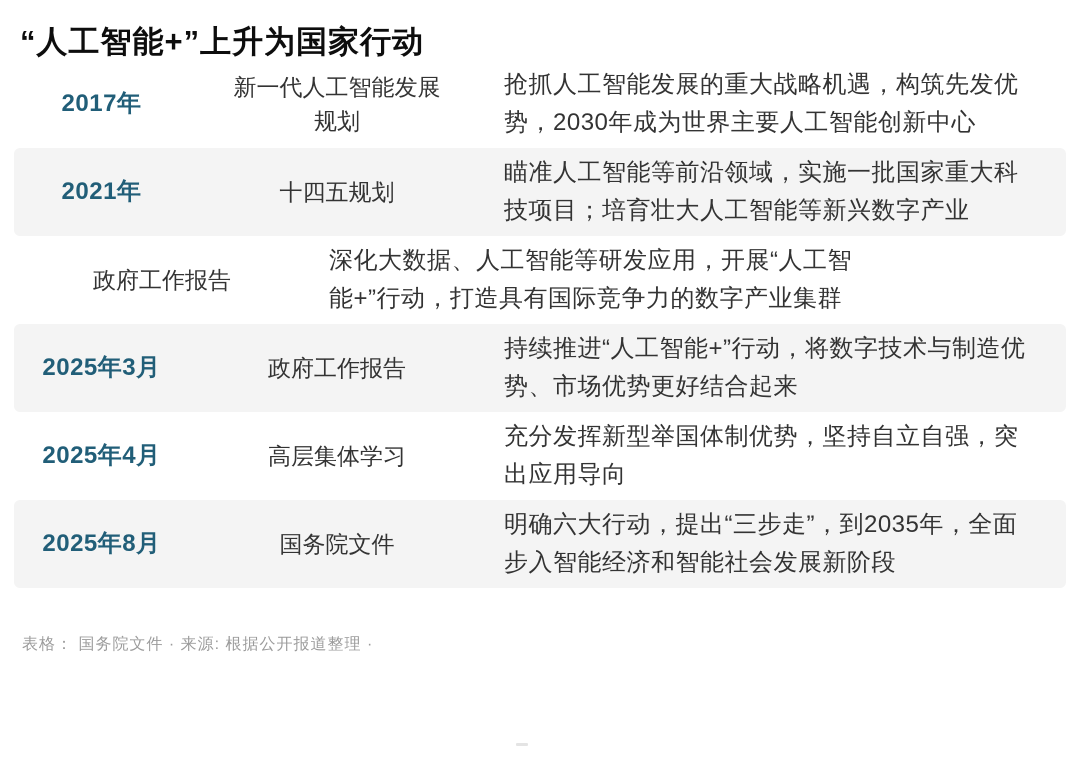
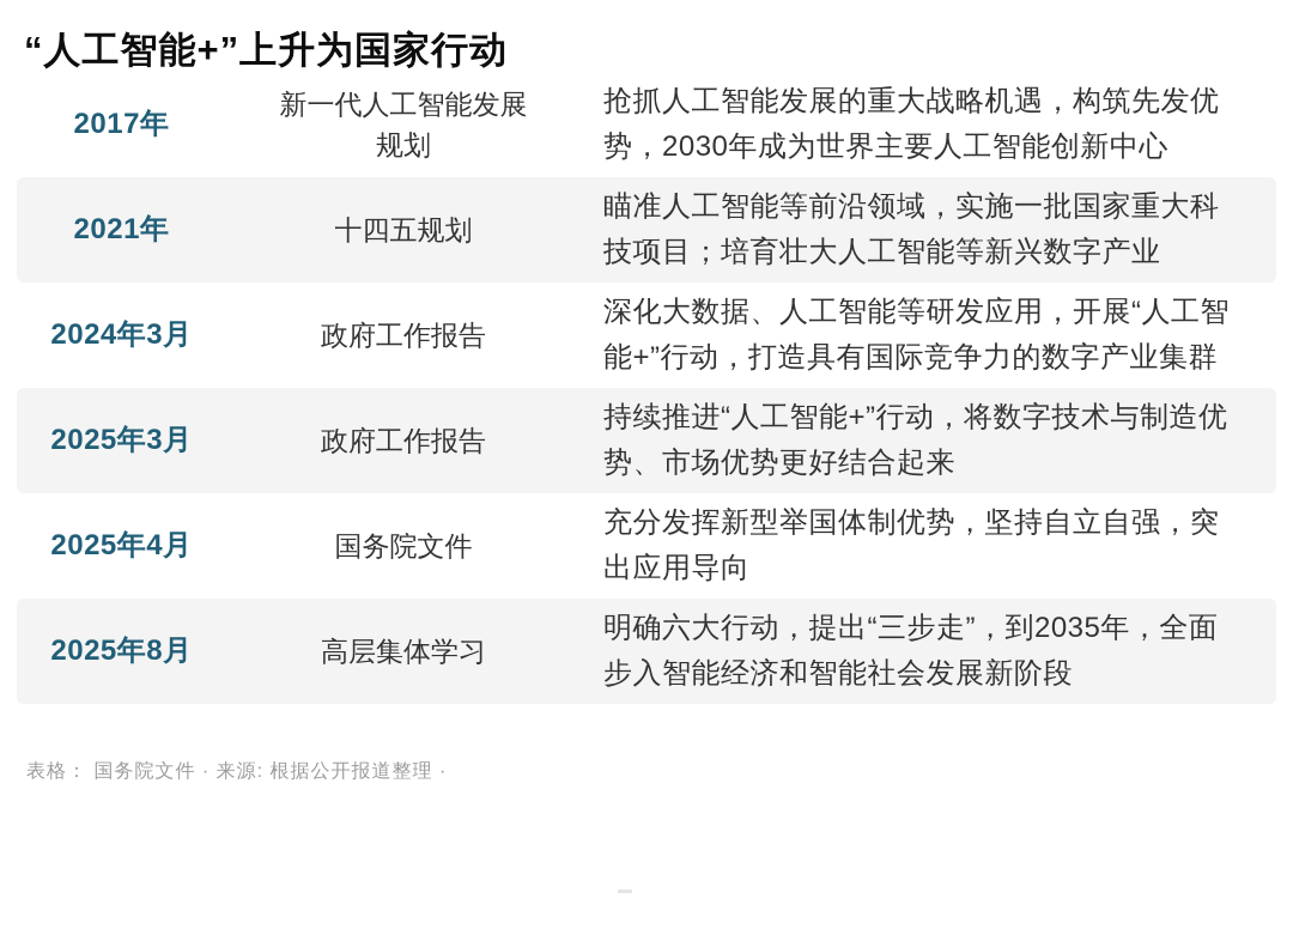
  “人工智能+”上升为国家行动
  2017年
  新一代人工智能发展
  规划
  抢抓人工智能发展的重大战略机遇，构筑先发优
  势，2030年成为世界主要人工智能创新中心
  2021年
  十四五规划
  瞄准人工智能等前沿领域，实施一批国家重大科
  技项目；培育壮大人工智能等新兴数字产业
+ 2024年3月
  政府工作报告
  深化大数据、人工智能等研发应用，开展“人工智
  能+”行动，打造具有国际竞争力的数字产业集群
  2025年3月
  政府工作报告
  持续推进“人工智能+”行动，将数字技术与制造优
  势、市场优势更好结合起来
  2025年4月
- 高层集体学习
+ 国务院文件
  充分发挥新型举国体制优势，坚持自立自强，突
  出应用导向
  2025年8月
- 国务院文件
+ 高层集体学习
  明确六大行动，提出“三步走”，到2035年，全面
  步入智能经济和智能社会发展新阶段
  表格： 国务院文件 · 来源: 根据公开报道整理 ·
